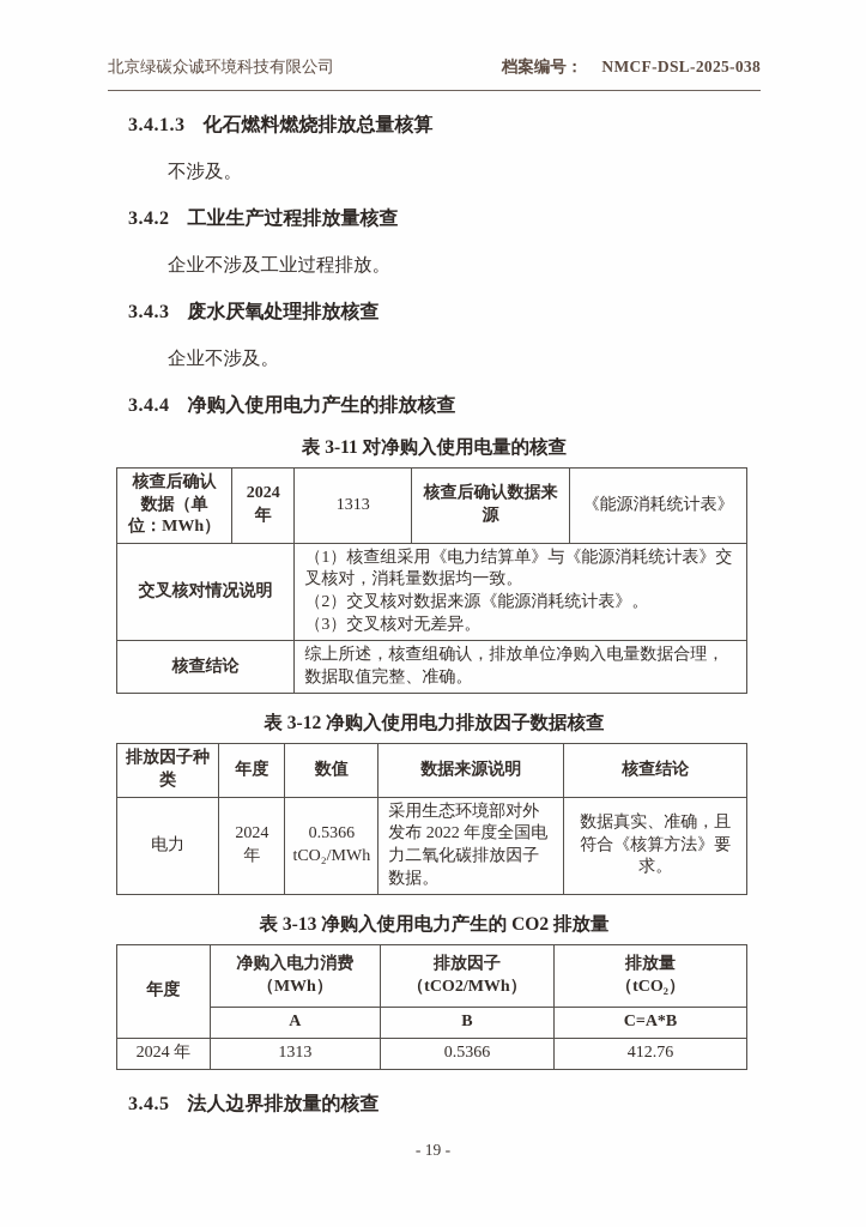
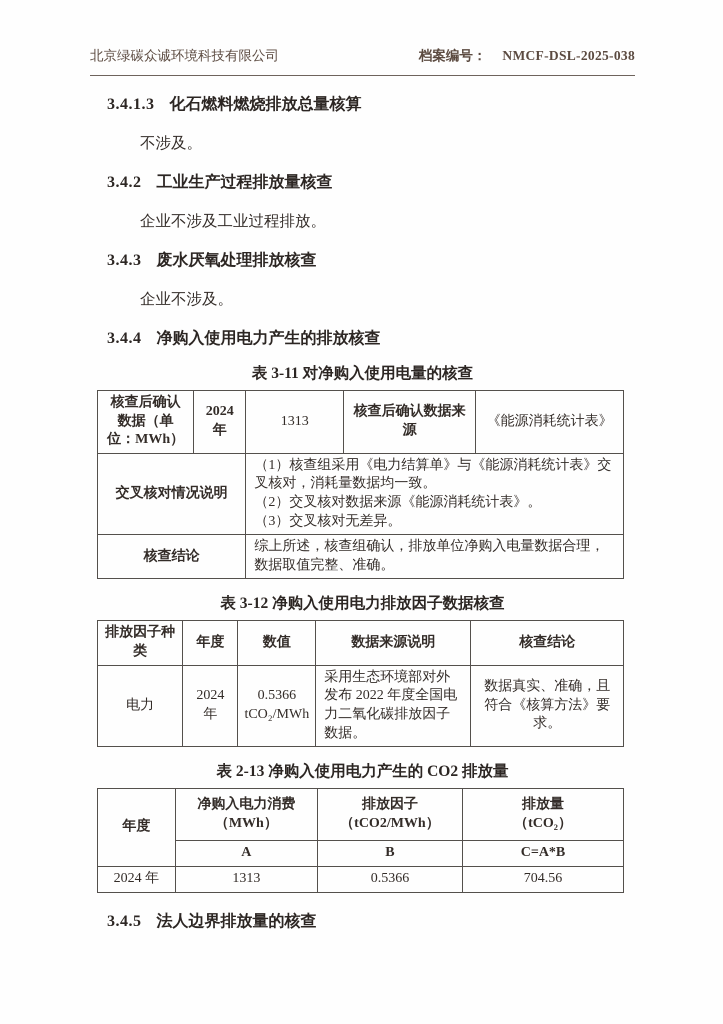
  北京绿碳众诚环境科技有限公司
  档案编号： NMCF-DSL-2025-038
  3.4.1.3 化石燃料燃烧排放总量核算
  不涉及。
  3.4.2 工业生产过程排放量核查
  企业不涉及工业过程排放。
  3.4.3 废水厌氧处理排放核查
  企业不涉及。
  3.4.4 净购入使用电力产生的排放核查
  表 3-11 对净购入使用电量的核查
  核查后确认数据（单位：MWh）	2024 年	1313	核查后确认数据来源	《能源消耗统计表》
  交叉核对情况说明	（1）核查组采用《电力结算单》与《能源消耗统计表》交叉核对，消耗量数据均一致。 （2）交叉核对数据来源《能源消耗统计表》。 （3）交叉核对无差异。
  核查结论	综上所述，核查组确认，排放单位净购入电量数据合理，数据取值完整、准确。
  表 3-12 净购入使用电力排放因子数据核查
  排放因子种类	年度	数值	数据来源说明	核查结论
  电力	2024 年	0.5366 tCO₂/MWh	采用生态环境部对外发布 2022 年度全国电力二氧化碳排放因子数据。	数据真实、准确，且符合《核算方法》要求。
- 表 3-13 净购入使用电力产生的 CO2 排放量
+ 表 2-13 净购入使用电力产生的 CO2 排放量
  年度	净购入电力消费 （MWh）	排放因子 （tCO2/MWh）	排放量 （tCO₂）
  A	B	C=A*B
- 2024 年	1313	0.5366	412.76
+ 2024 年	1313	0.5366	704.56
  3.4.5 法人边界排放量的核查
- - 19 -
